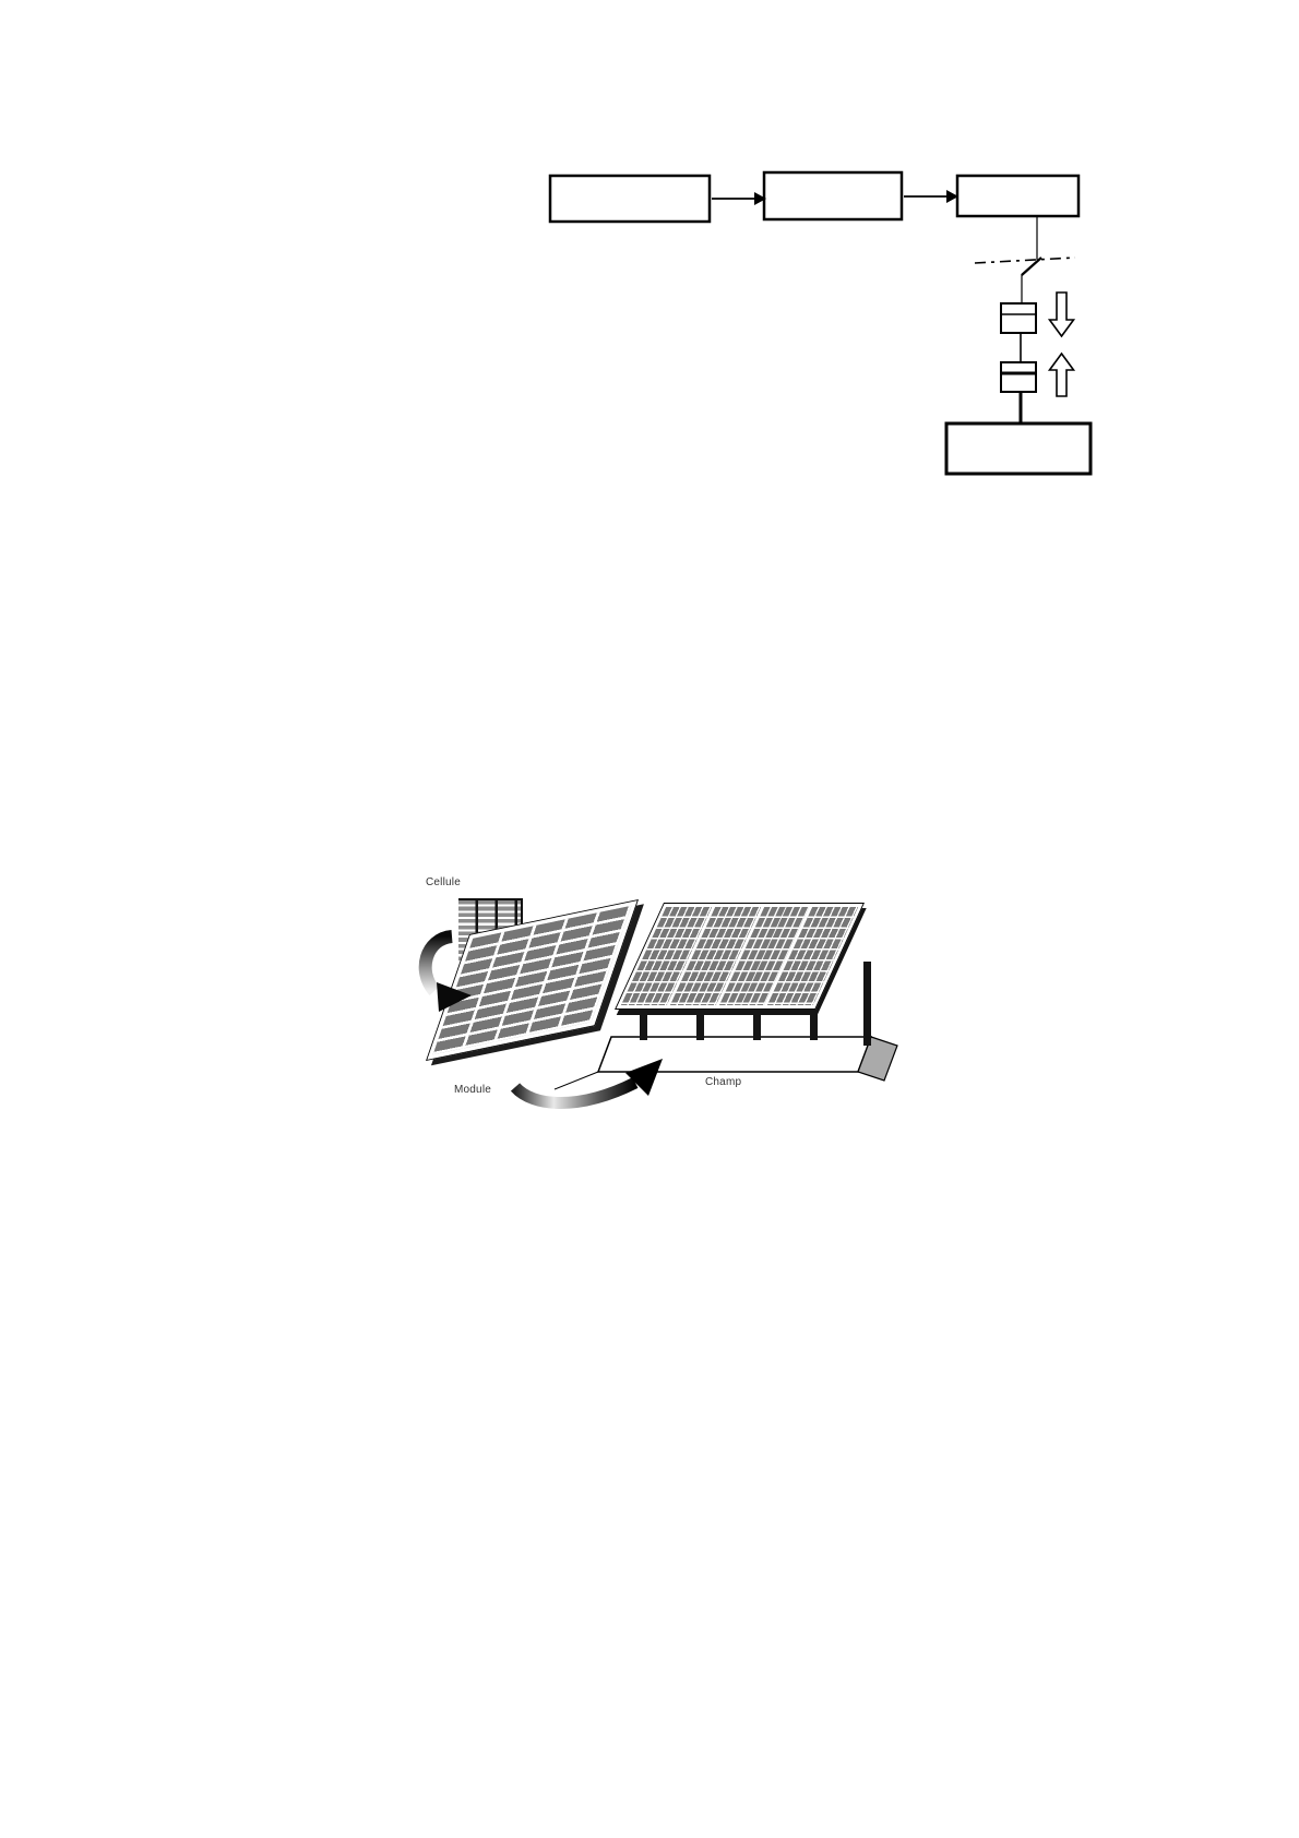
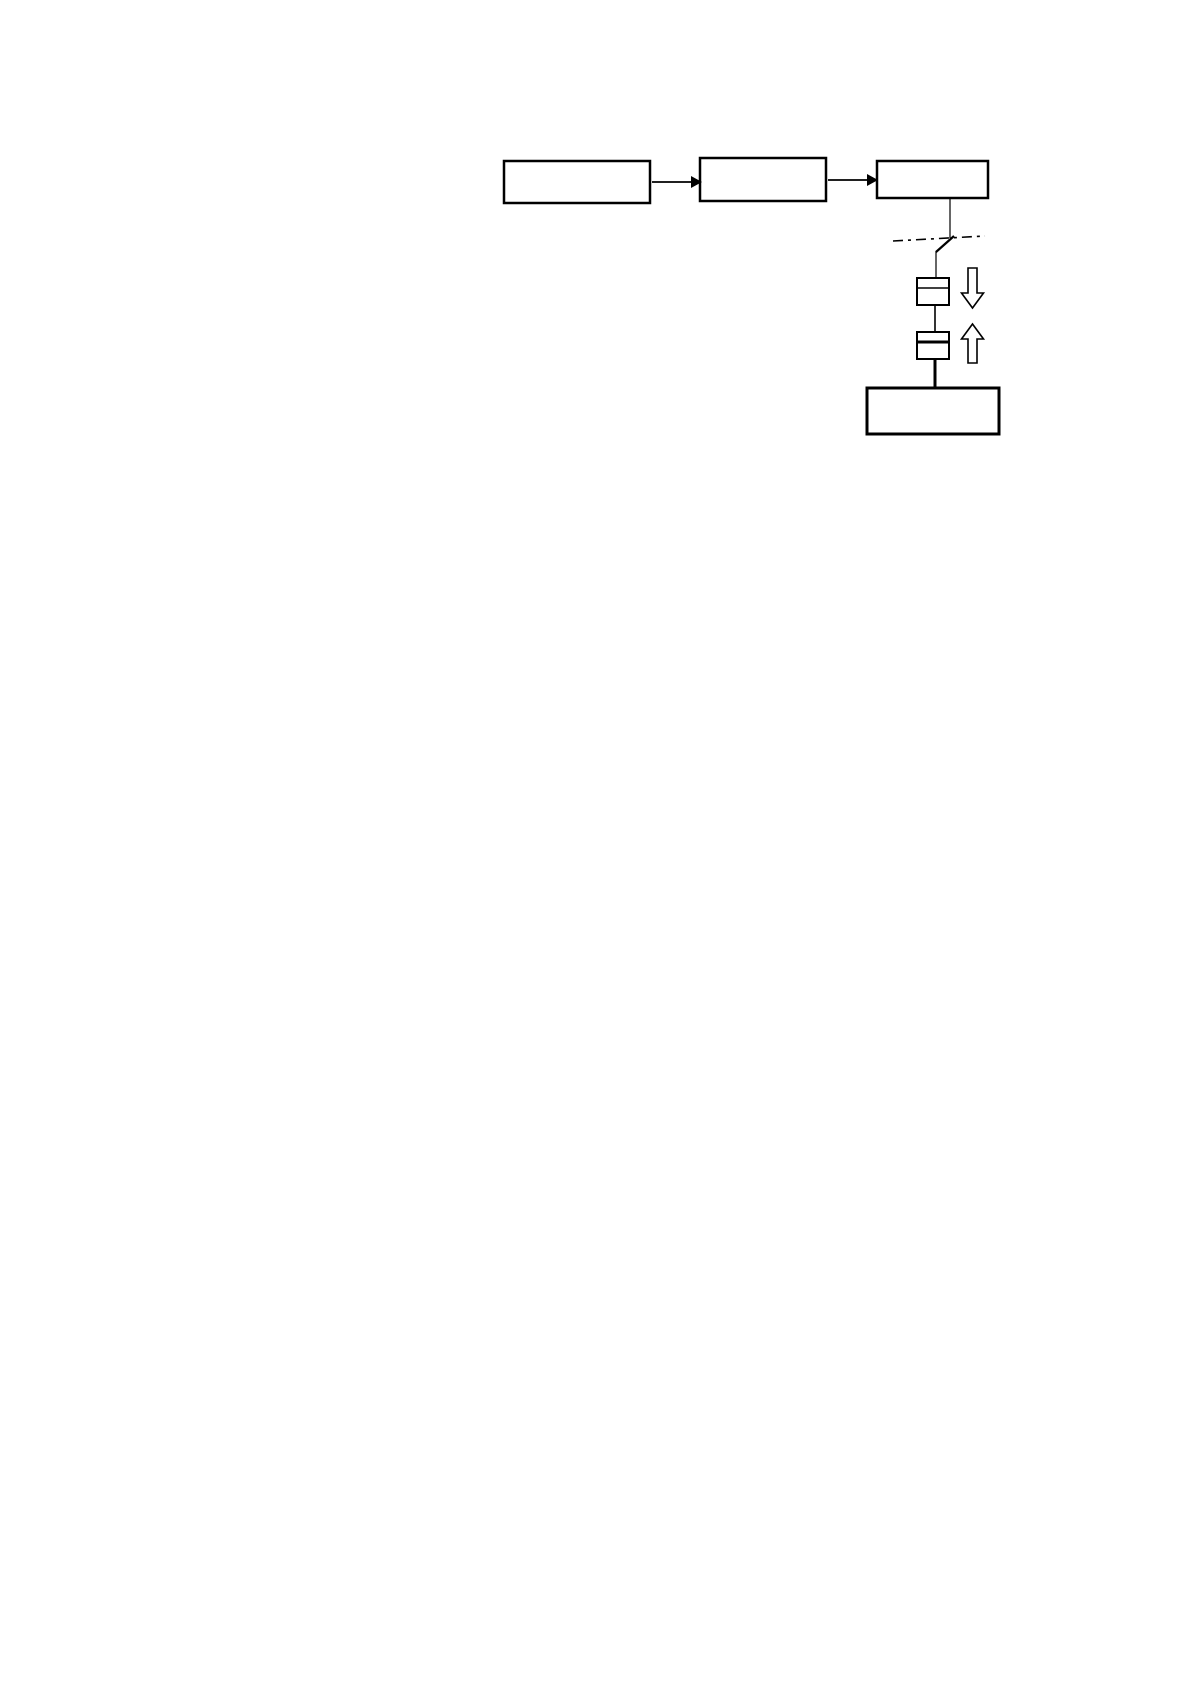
- Cellule
- Module
- Champ
